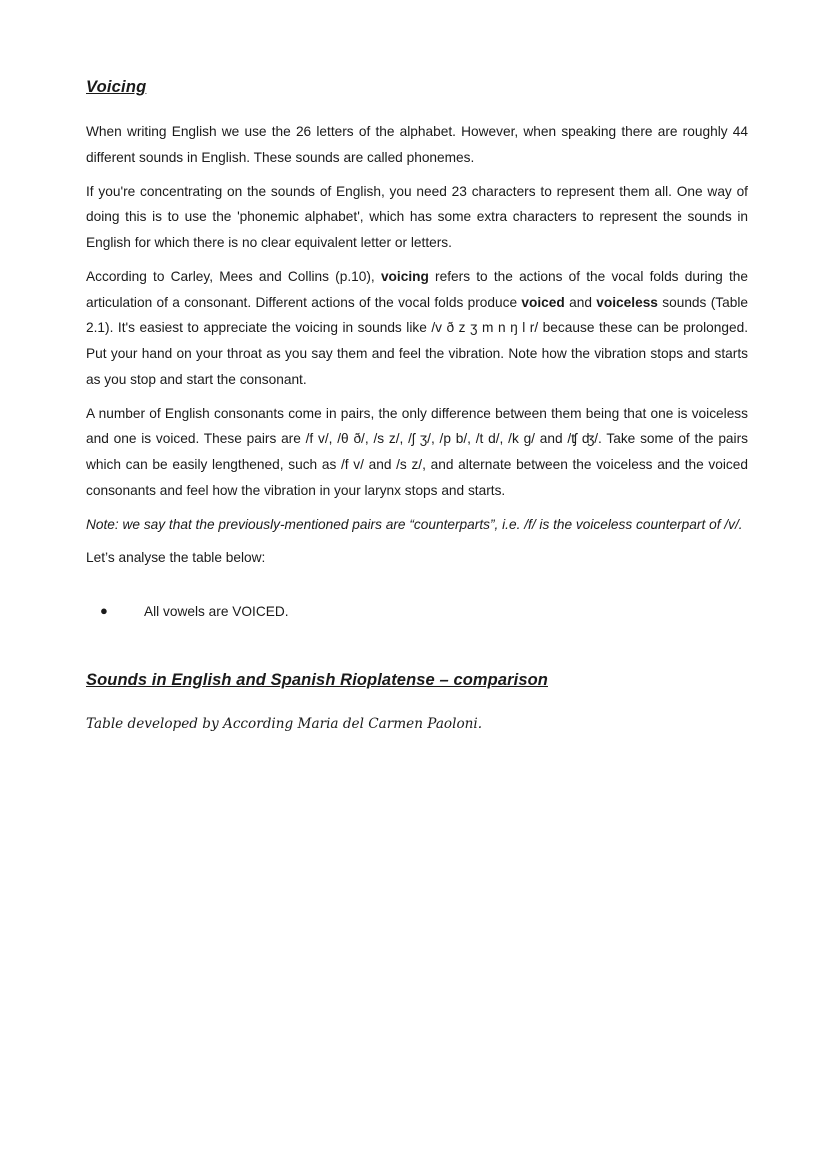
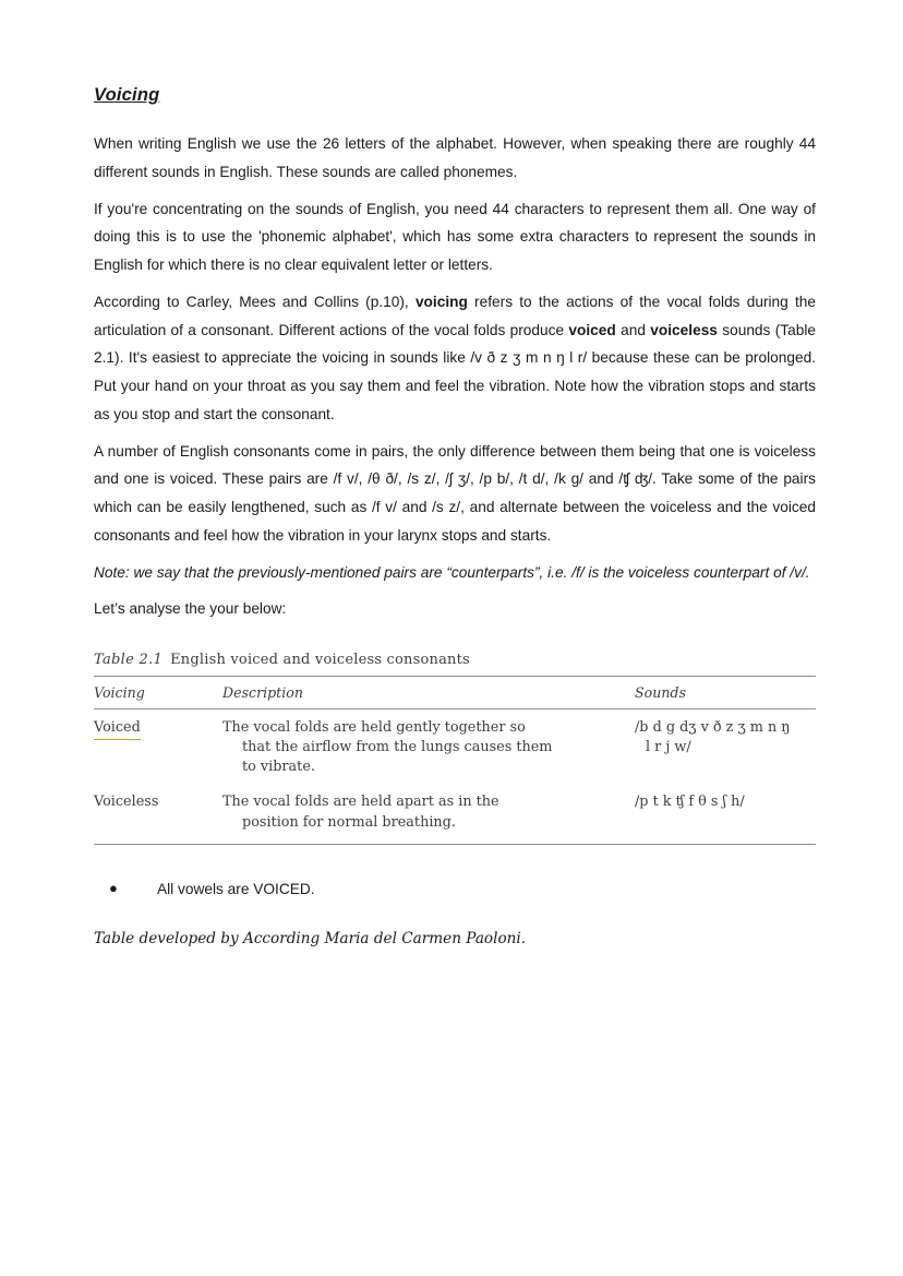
  Voicing
  When writing English we use the 26 letters of the alphabet. However, when speaking there are roughly 44 different sounds in English. These sounds are called phonemes.
- If you're concentrating on the sounds of English, you need 23 characters to represent them all. One way of doing this is to use the 'phonemic alphabet', which has some extra characters to represent the sounds in English for which there is no clear equivalent letter or letters.
+ If you're concentrating on the sounds of English, you need 44 characters to represent them all. One way of doing this is to use the 'phonemic alphabet', which has some extra characters to represent the sounds in English for which there is no clear equivalent letter or letters.
  According to Carley, Mees and Collins (p.10), voicing refers to the actions of the vocal folds during the articulation of a consonant. Different actions of the vocal folds produce voiced and voiceless sounds (Table 2.1). It's easiest to appreciate the voicing in sounds like /v ð z ʒ m n ŋ l r/ because these can be prolonged. Put your hand on your throat as you say them and feel the vibration. Note how the vibration stops and starts as you stop and start the consonant.
  A number of English consonants come in pairs, the only difference between them being that one is voiceless and one is voiced. These pairs are /f v/, /θ ð/, /s z/, /ʃ ʒ/, /p b/, /t d/, /k g/ and /ʧ ʤ/. Take some of the pairs which can be easily lengthened, such as /f v/ and /s z/, and alternate between the voiceless and the voiced consonants and feel how the vibration in your larynx stops and starts.
  Note: we say that the previously-mentioned pairs are “counterparts”, i.e. /f/ is the voiceless counterpart of /v/.
- Let’s analyse the table below:
+ Let’s analyse the your below:
+ Table 2.1 English voiced and voiceless consonants
+ Voicing	Description	Sounds
+ Voiced	The vocal folds are held gently together so that the airflow from the lungs causes them to vibrate.	/b d g dʒ v ð z ʒ m n ŋ l r j w/
+ Voiceless	The vocal folds are held apart as in the position for normal breathing.	/p t k ʧ f θ s ʃ h/
  ●
  All vowels are VOICED.
- Sounds in English and Spanish Rioplatense – comparison
  Table developed by According Maria del Carmen Paoloni.
